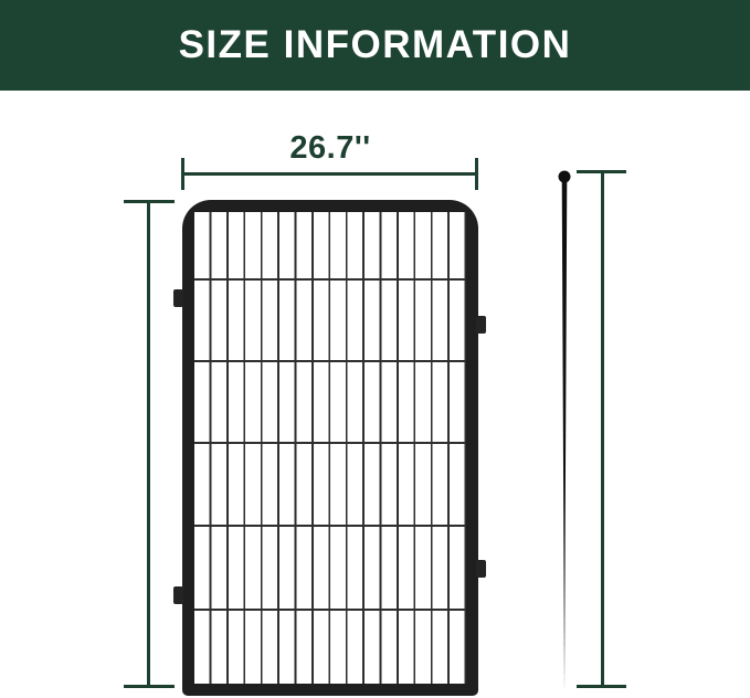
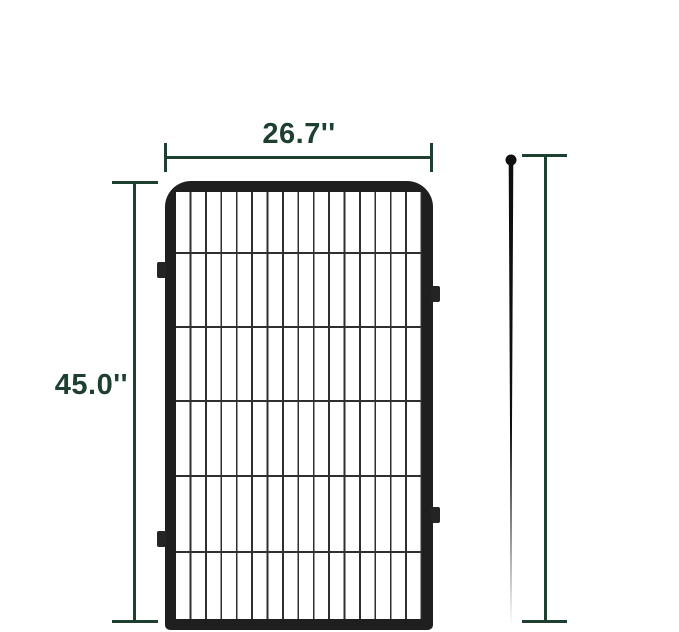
- SIZE INFORMATION
  26.7''
+ 45.0''
